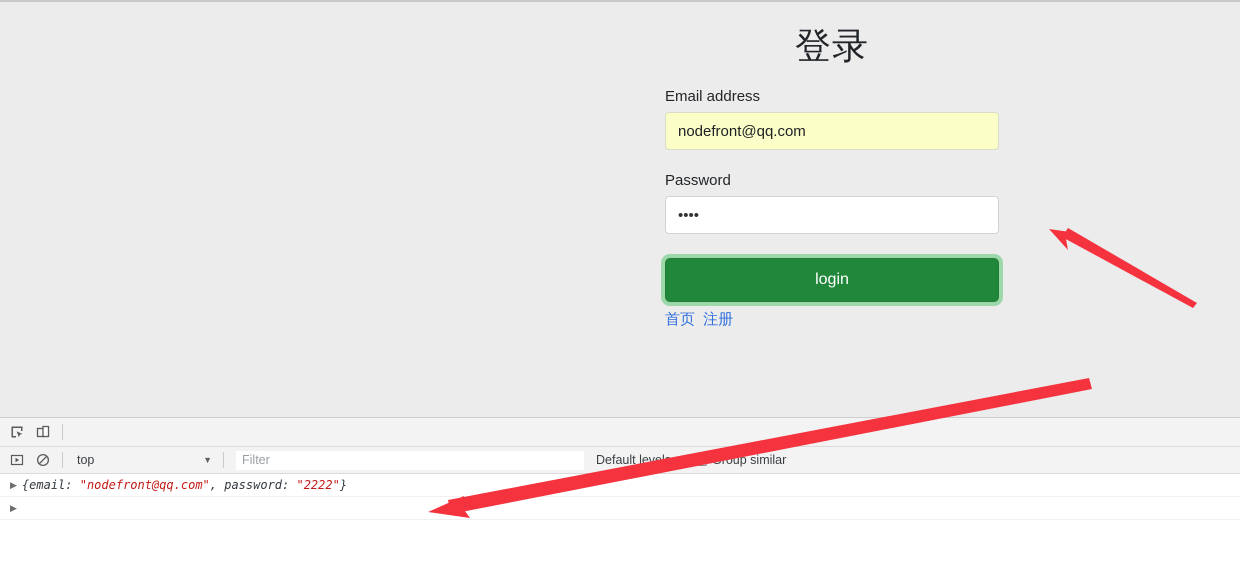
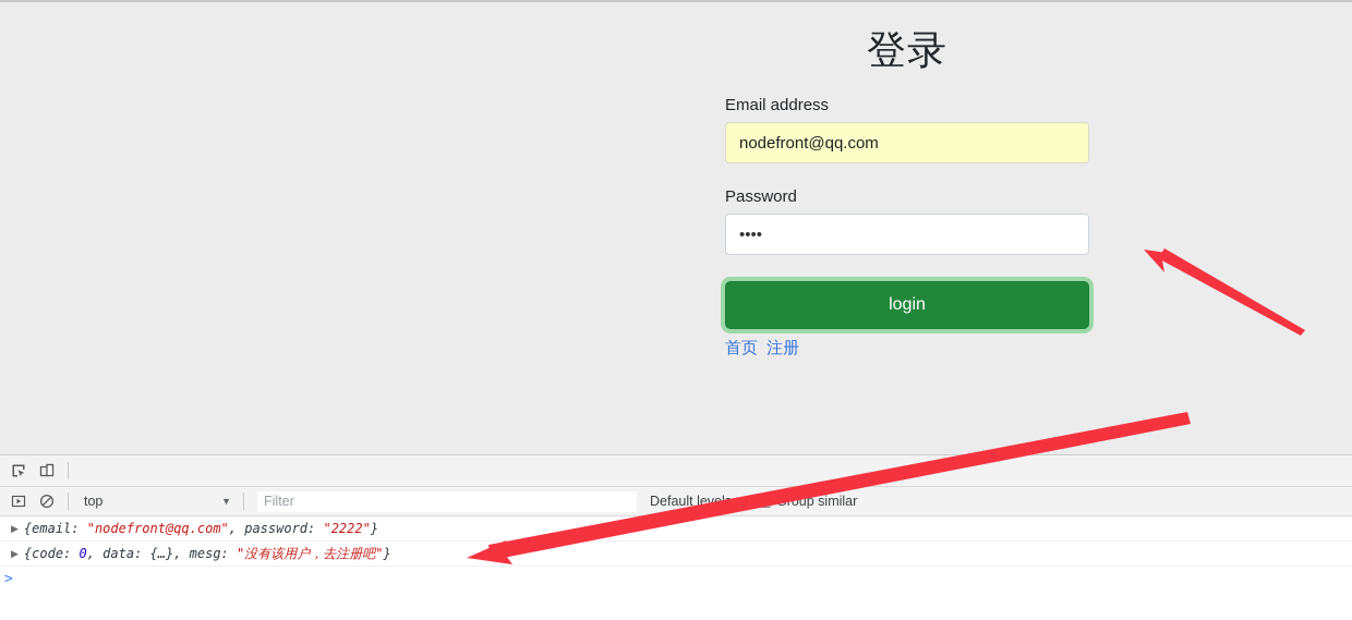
  登录
  Email address
  nodefront@qq.com
  Password
  login
  首页 注册
  top
  ▼
  Filter
  Default lev
  oup similar
  ▶
  {email: "nodefront@qq.com", password: "2222"}
  ▶
+ {code: 0, data: {…}, mesg: "没有该用户，去注册吧"}
+ >
